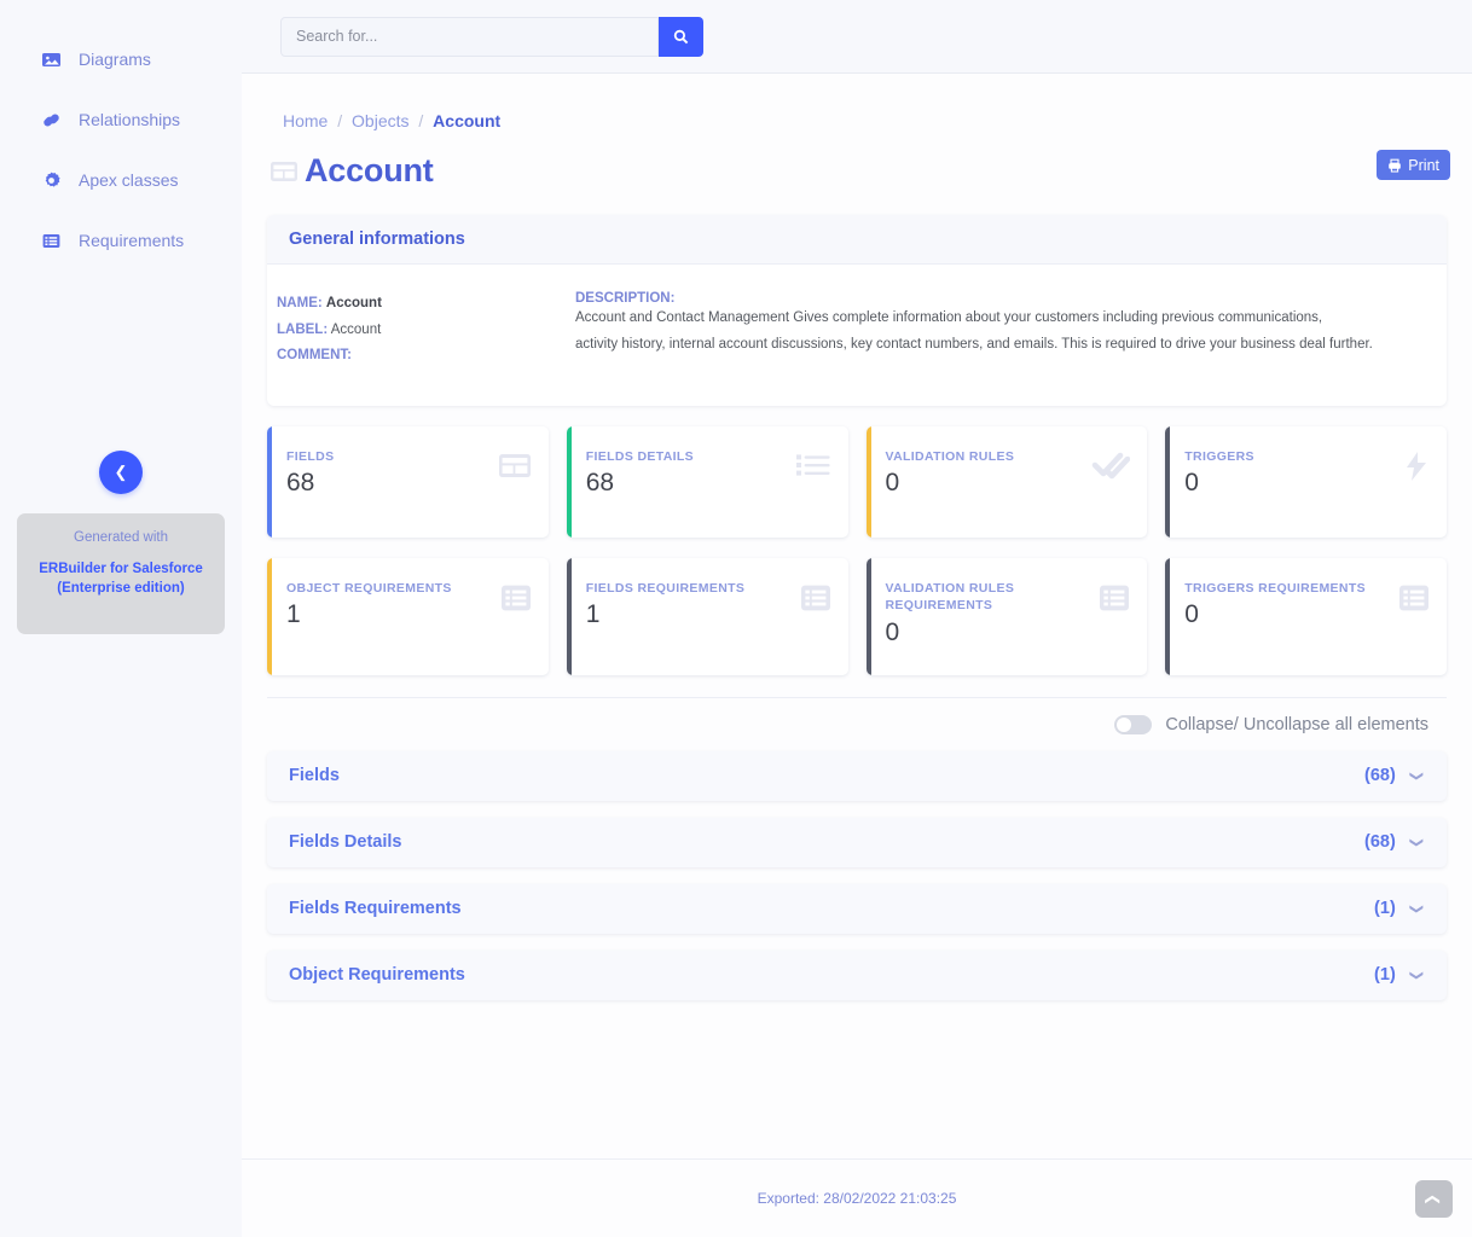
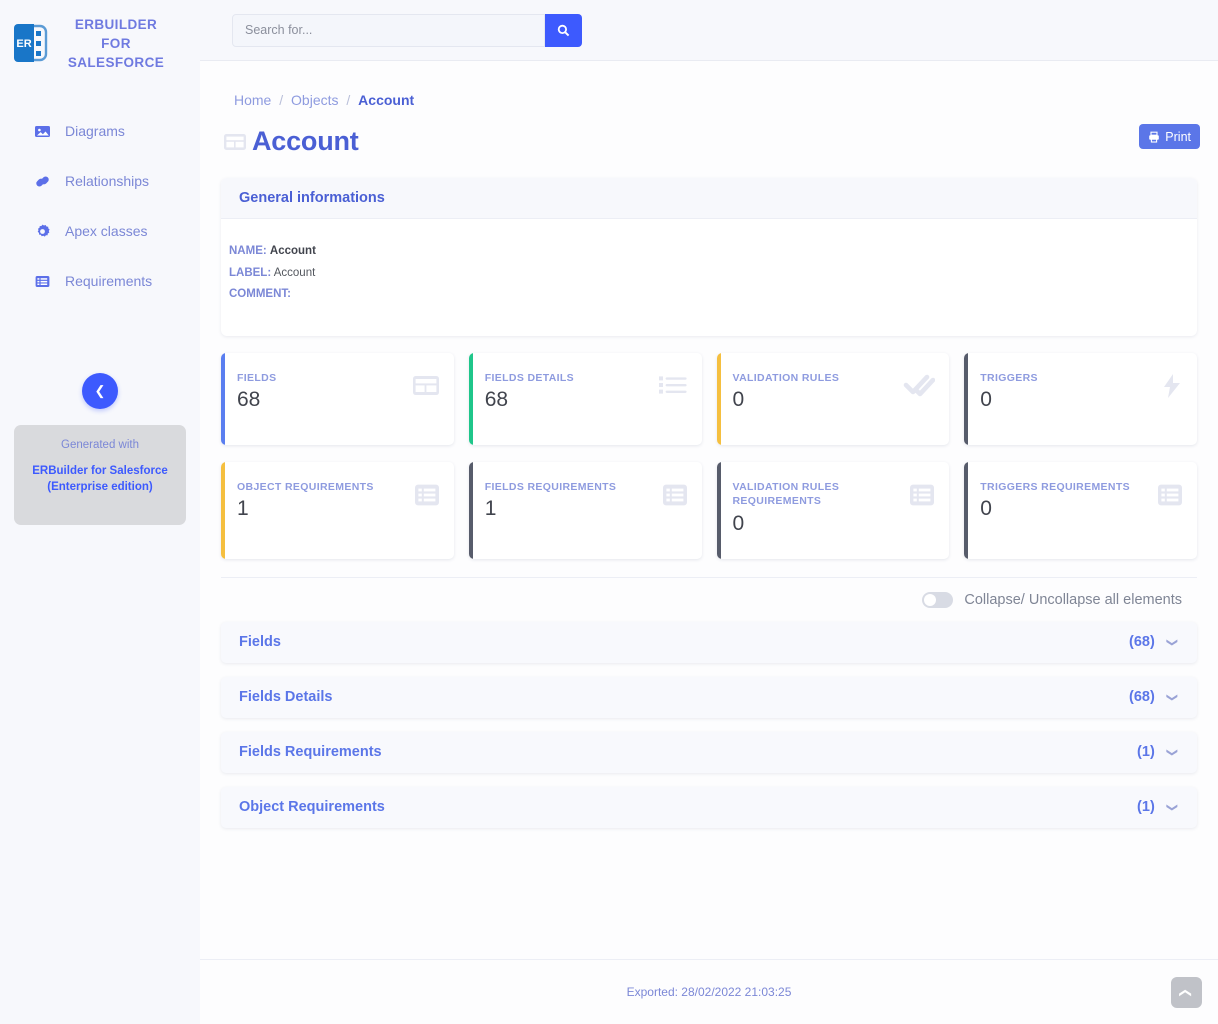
+ ER
+ ERBUILDER FOR SALESFORCE
  Diagrams
  Relationships
  Apex classes
  Requirements
  ❮
  Generated with
  ERBuilder for Salesforce
  (Enterprise edition)
  Search for...
  Home / Objects / Account
  Account
  Print
  General informations
  NAME: Account
  LABEL: Account
  COMMENT:
- DESCRIPTION:
- Account and Contact Management Gives complete information about your customers including previous communications,
- activity history, internal account discussions, key contact numbers, and emails. This is required to drive your business deal further.
  FIELDS
  68
  FIELDS DETAILS
  68
  VALIDATION RULES
  0
  TRIGGERS
  0
  OBJECT REQUIREMENTS
  1
  FIELDS REQUIREMENTS
  1
  VALIDATION RULES REQUIREMENTS
  0
  TRIGGERS REQUIREMENTS
  0
  Collapse/ Uncollapse all elements
  Fields
  (68)
  Fields Details
  (68)
  Fields Requirements
  (1)
  Object Requirements
  (1)
  Exported: 28/02/2022 21:03:25
